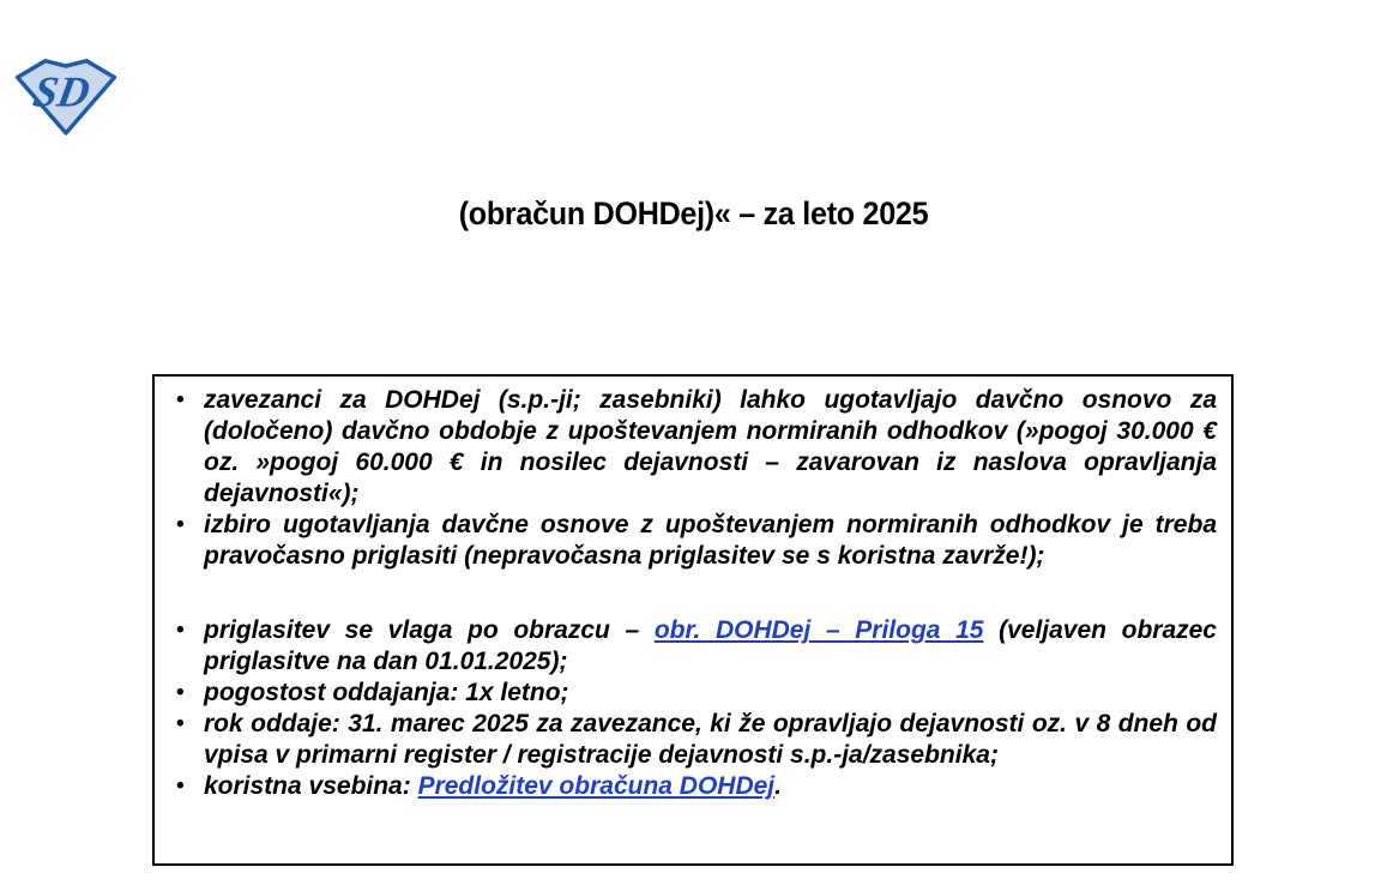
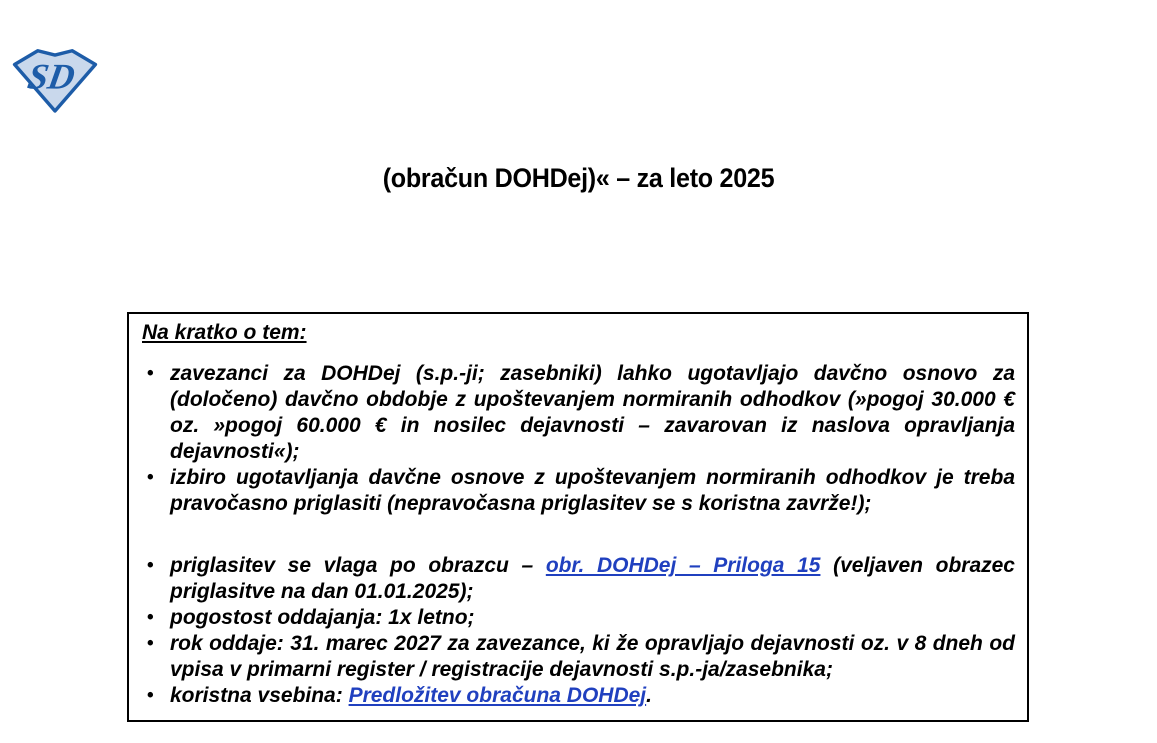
  (obračun DOHDej)« – za leto 2025
+ Na kratko o tem:
  •
  zavezanci za DOHDej (s.p.-ji; zasebniki) lahko ugotavljajo davčno osnovo za (določeno) davčno obdobje z upoštevanjem normiranih odhodkov (»pogoj 30.000 € oz. »pogoj 60.000 € in nosilec dejavnosti – zavarovan iz naslova opravljanja dejavnosti«);
  •
  izbiro ugotavljanja davčne osnove z upoštevanjem normiranih odhodkov je treba pravočasno priglasiti (nepravočasna priglasitev se s koristna zavrže!);
  •
  priglasitev se vlaga po obrazcu – obr. DOHDej – Priloga 15 (veljaven obrazec priglasitve na dan 01.01.2025);
  •
  pogostost oddajanja: 1x letno;
  •
- rok oddaje: 31. marec 2025 za zavezance, ki že opravljajo dejavnosti oz. v 8 dneh od vpisa v primarni register / registracije dejavnosti s.p.-ja/zasebnika;
+ rok oddaje: 31. marec 2027 za zavezance, ki že opravljajo dejavnosti oz. v 8 dneh od vpisa v primarni register / registracije dejavnosti s.p.-ja/zasebnika;
  •
  koristna vsebina: Predložitev obračuna DOHDej.
